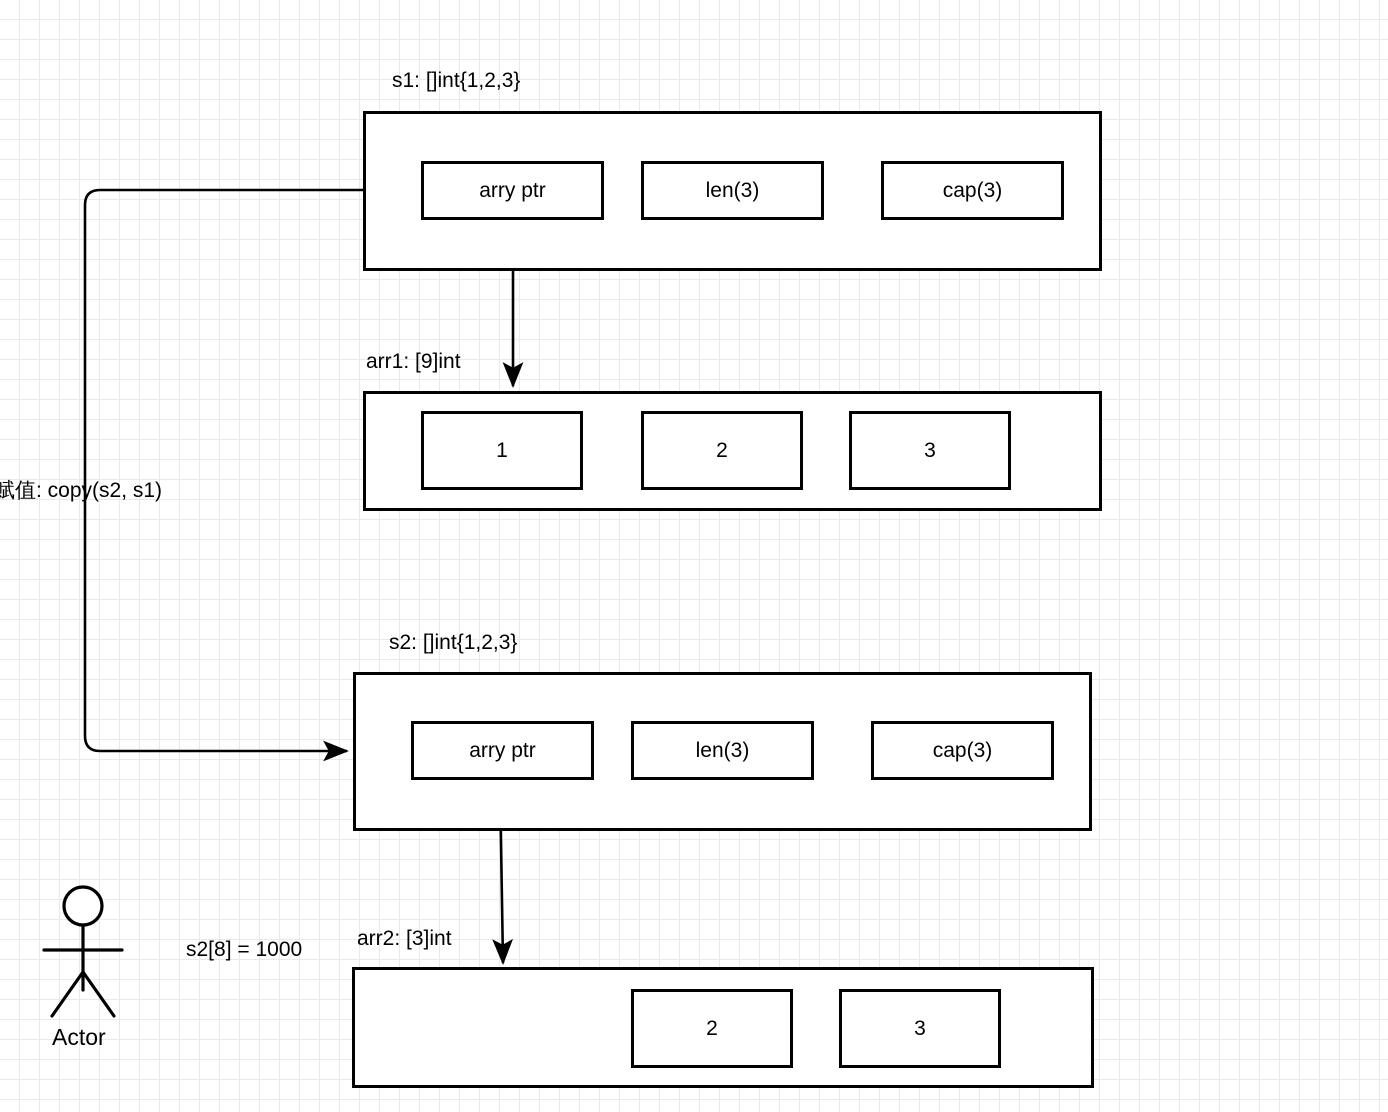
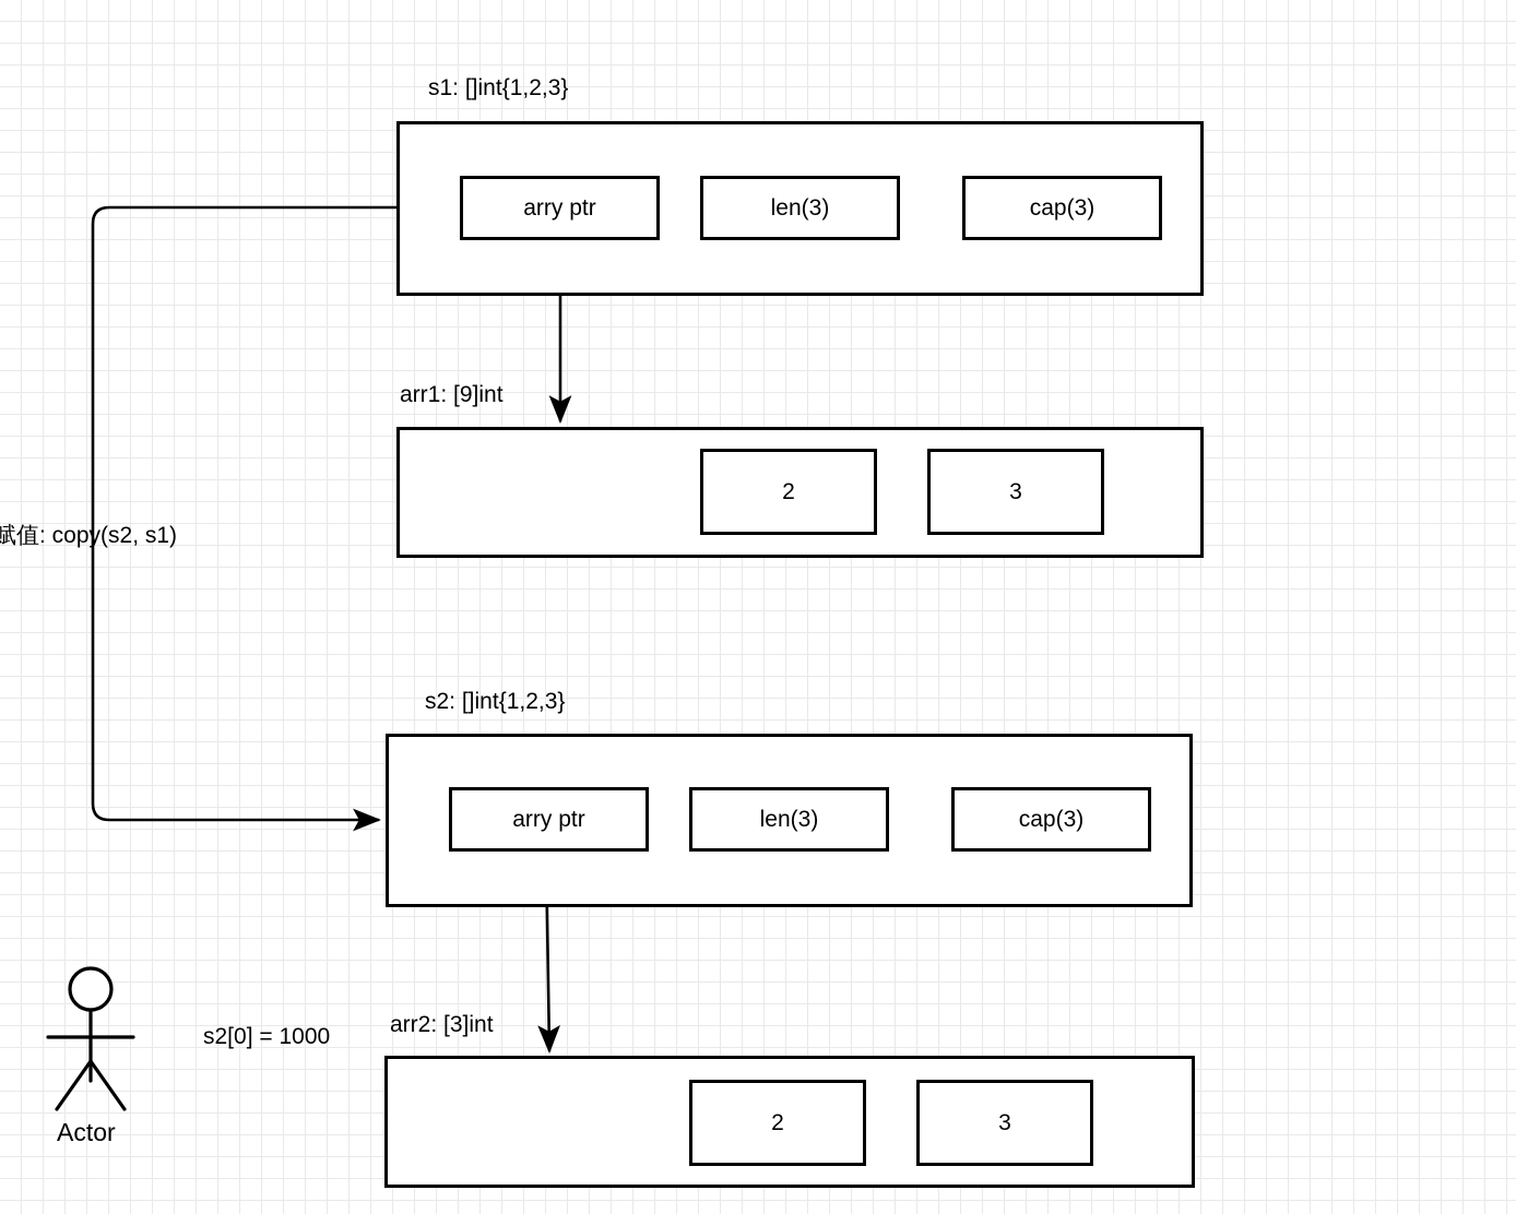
  s1: []int{1,2,3}
  arry ptr
  len(3)
  cap(3)
  arr1: [9]int
- 1
  2
  3
  赋值: copy(s2, s1)
  s2: []int{1,2,3}
  arry ptr
  len(3)
  cap(3)
- s2[8] = 1000
+ s2[0] = 1000
  arr2: [3]int
  2
  3
  Actor
